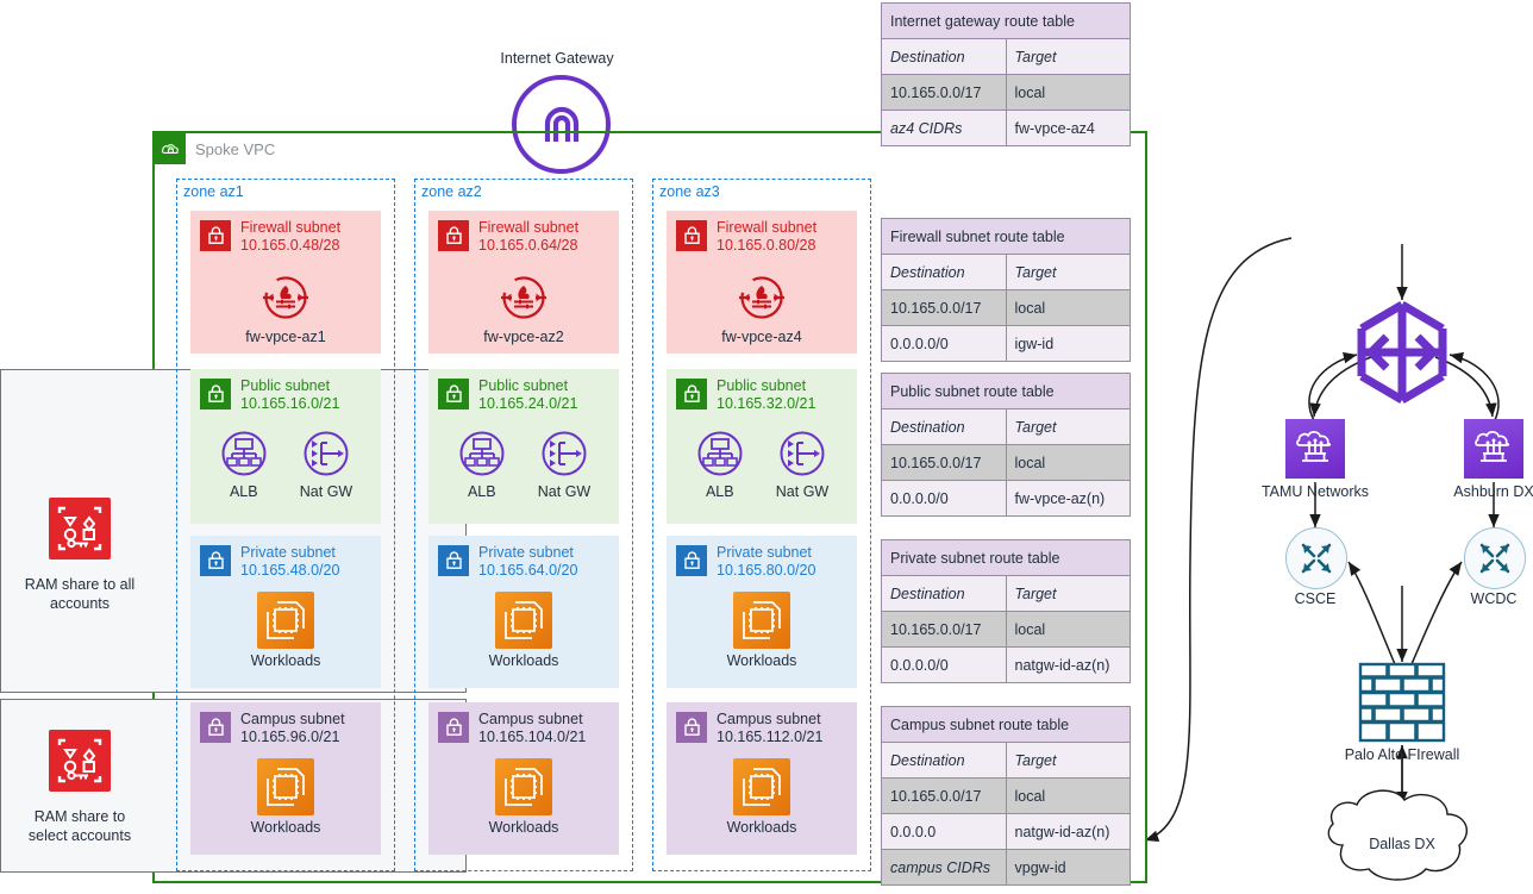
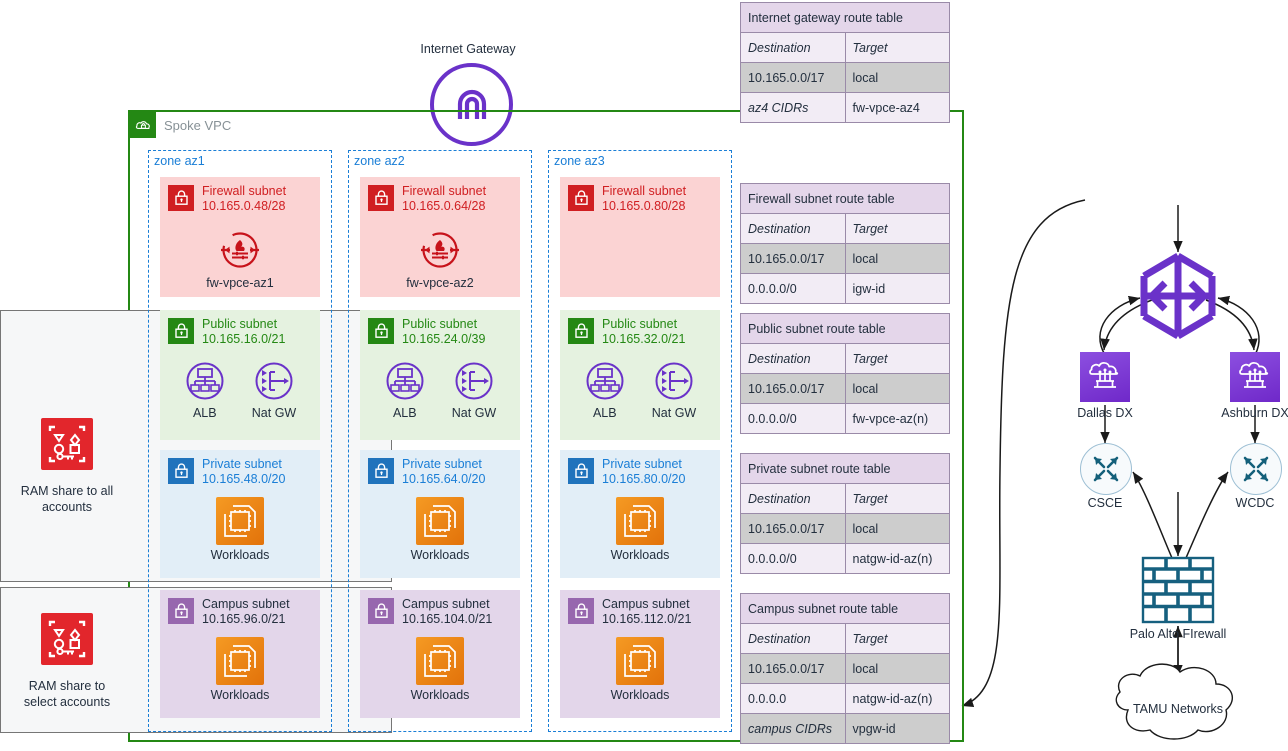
  Internet Gateway
  Spoke VPC
  RAM share to all accounts
  RAM share to select accounts
  zone az1
  Firewall subnet
  10.165.0.48/28
  fw-vpce-az1
  Public subnet
  10.165.16.0/21
  ALB
  Nat GW
  Private subnet
  10.165.48.0/20
  Workloads
  Campus subnet
  10.165.96.0/21
  Workloads
  zone az2
  Firewall subnet
  10.165.0.64/28
  fw-vpce-az2
  Public subnet
- 10.165.24.0/21
+ 10.165.24.0/39
  ALB
  Nat GW
  Private subnet
  10.165.64.0/20
  Workloads
  Campus subnet
  10.165.104.0/21
  Workloads
  zone az3
  Firewall subnet
  10.165.0.80/28
- fw-vpce-az4
  Public subnet
  10.165.32.0/21
  ALB
  Nat GW
  Private subnet
  10.165.80.0/20
  Workloads
  Campus subnet
  10.165.112.0/21
  Workloads
  Internet gateway route table
  Destination	Target
  10.165.0.0/17	local
  az4 CIDRs	fw-vpce-az4
  Firewall subnet route table
  Destination	Target
  10.165.0.0/17	local
  0.0.0.0/0	igw-id
  Public subnet route table
  Destination	Target
  10.165.0.0/17	local
  0.0.0.0/0	fw-vpce-az(n)
  Private subnet route table
  Destination	Target
  10.165.0.0/17	local
  0.0.0.0/0	natgw-id-az(n)
  Campus subnet route table
  Destination	Target
  10.165.0.0/17	local
  0.0.0.0	natgw-id-az(n)
  campus CIDRs	vpgw-id
- TAMU Networks
+ Dallas DX
  Ashburn DX
  CSCE
  WCDC
  Palo Alto FIrewall
- Dallas DX
+ TAMU Networks
